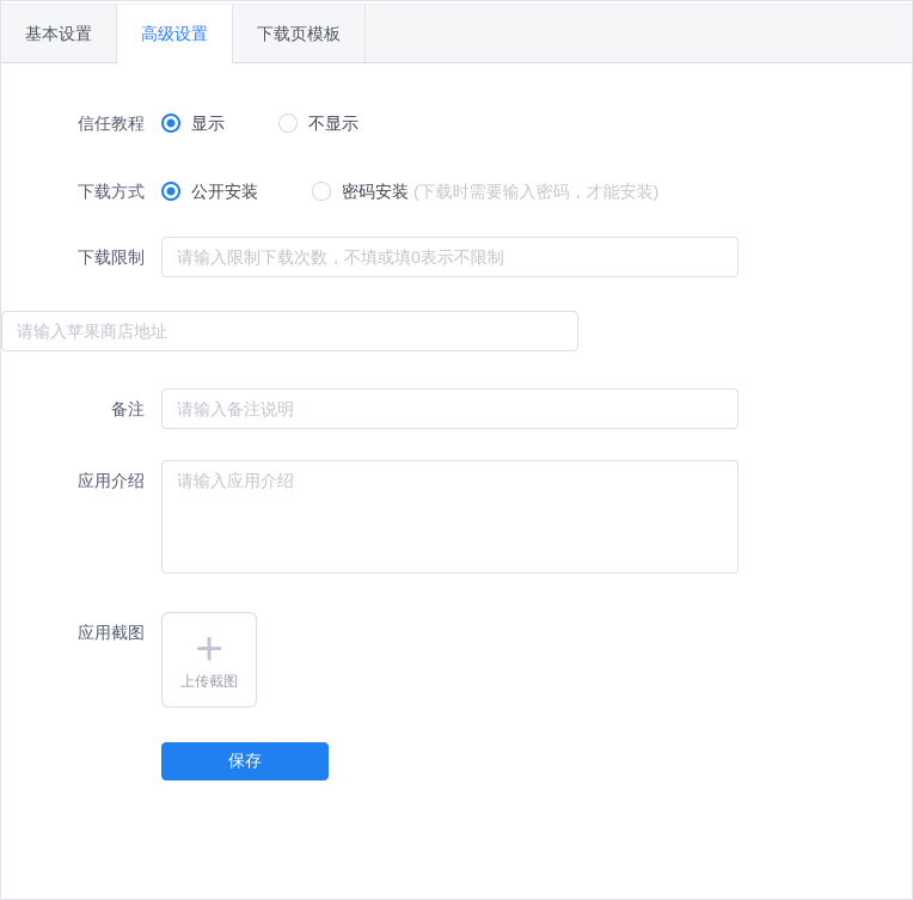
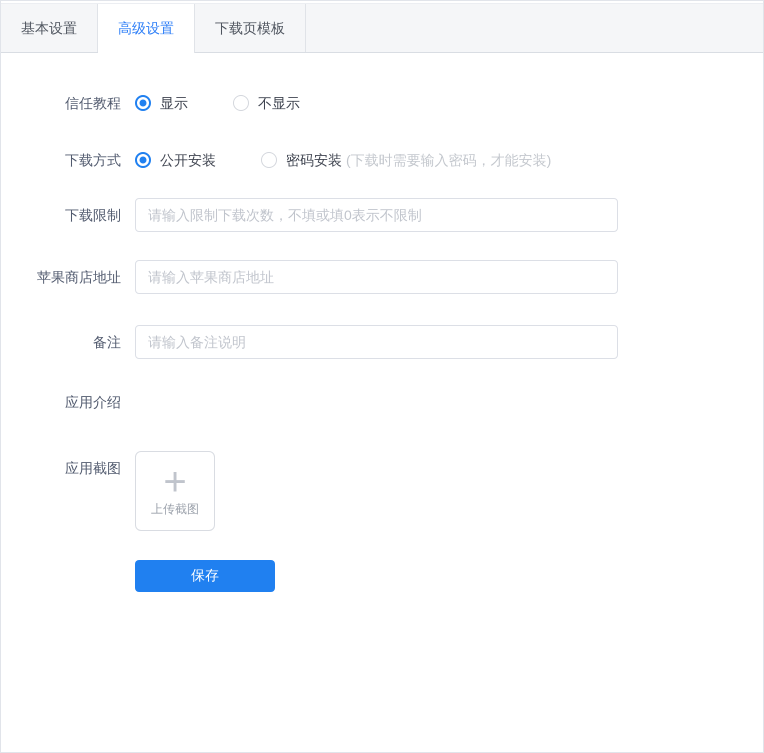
  基本设置
  高级设置
  下载页模板
  信任教程
  显示
  不显示
  下载方式
  公开安装
  密码安装
  (下载时需要输入密码，才能安装)
  下载限制
  请输入限制下载次数，不填或填0表示不限制
+ 苹果商店地址
  请输入苹果商店地址
  备注
  请输入备注说明
  应用介绍
- 请输入应用介绍
  应用截图
  +
  上传截图
  保存
